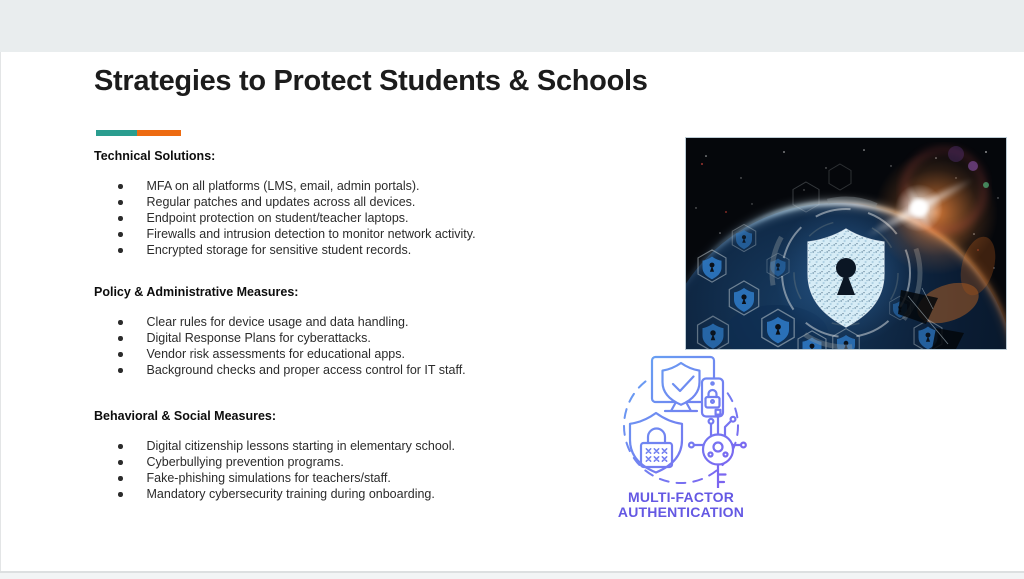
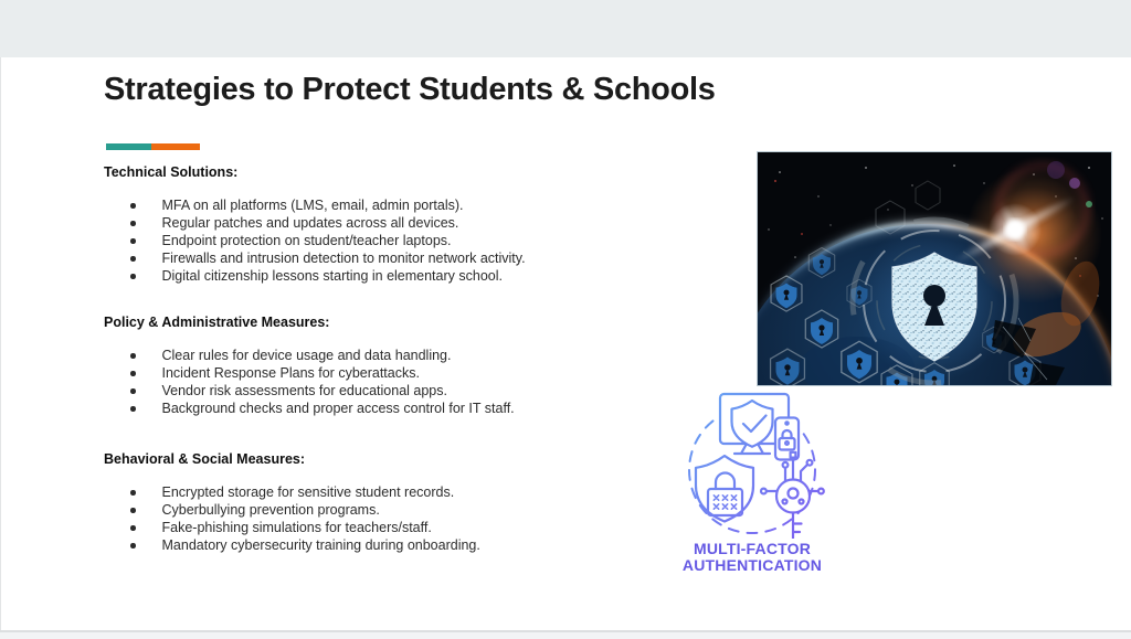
  Strategies to Protect Students & Schools
  Technical Solutions:
  MFA on all platforms (LMS, email, admin portals).
  Regular patches and updates across all devices.
  Endpoint protection on student/teacher laptops.
  Firewalls and intrusion detection to monitor network activity.
- Encrypted storage for sensitive student records.
+ Digital citizenship lessons starting in elementary school.
  Policy & Administrative Measures:
  Clear rules for device usage and data handling.
- Digital Response Plans for cyberattacks.
+ Incident Response Plans for cyberattacks.
  Vendor risk assessments for educational apps.
  Background checks and proper access control for IT staff.
  Behavioral & Social Measures:
- Digital citizenship lessons starting in elementary school.
+ Encrypted storage for sensitive student records.
  Cyberbullying prevention programs.
  Fake-phishing simulations for teachers/staff.
  Mandatory cybersecurity training during onboarding.
  MULTI-FACTOR
  AUTHENTICATION
